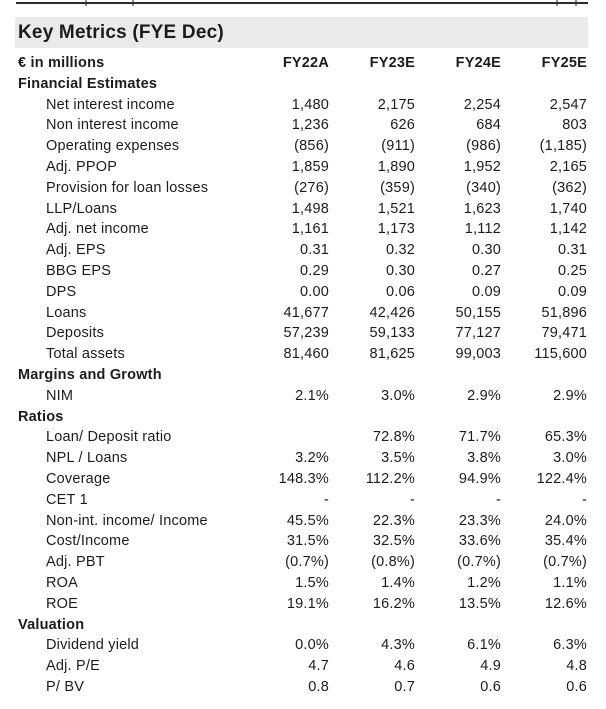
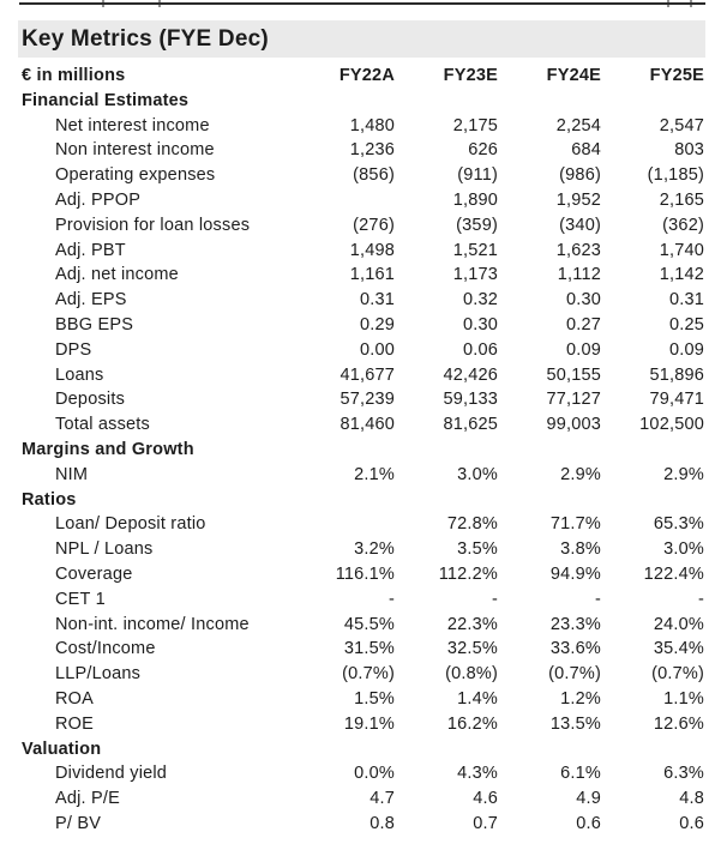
  Key Metrics (FYE Dec)
  € in millions
  FY22A
  FY23E
  FY24E
  FY25E
  Financial Estimates
  Net interest income
  1,480
  2,175
  2,254
  2,547
  Non interest income
  1,236
  626
  684
  803
  Operating expenses
  (856)
  (911)
  (986)
  (1,185)
  Adj. PPOP
- 1,859
  1,890
  1,952
  2,165
  Provision for loan losses
  (276)
  (359)
  (340)
  (362)
- LLP/Loans
+ Adj. PBT
  1,498
  1,521
  1,623
  1,740
  Adj. net income
  1,161
  1,173
  1,112
  1,142
  Adj. EPS
  0.31
  0.32
  0.30
  0.31
  BBG EPS
  0.29
  0.30
  0.27
  0.25
  DPS
  0.00
  0.06
  0.09
  0.09
  Loans
  41,677
  42,426
  50,155
  51,896
  Deposits
  57,239
  59,133
  77,127
  79,471
  Total assets
  81,460
  81,625
  99,003
- 115,600
+ 102,500
  Margins and Growth
  NIM
  2.1%
  3.0%
  2.9%
  2.9%
  Ratios
  Loan/ Deposit ratio
  72.8%
  71.7%
  65.3%
  NPL / Loans
  3.2%
  3.5%
  3.8%
  3.0%
  Coverage
- 148.3%
+ 116.1%
  112.2%
  94.9%
  122.4%
  CET 1
  -
  -
  -
  -
  Non-int. income/ Income
  45.5%
  22.3%
  23.3%
  24.0%
  Cost/Income
  31.5%
  32.5%
  33.6%
  35.4%
- Adj. PBT
+ LLP/Loans
  (0.7%)
  (0.8%)
  (0.7%)
  (0.7%)
  ROA
  1.5%
  1.4%
  1.2%
  1.1%
  ROE
  19.1%
  16.2%
  13.5%
  12.6%
  Valuation
  Dividend yield
  0.0%
  4.3%
  6.1%
  6.3%
  Adj. P/E
  4.7
  4.6
  4.9
  4.8
  P/ BV
  0.8
  0.7
  0.6
  0.6
